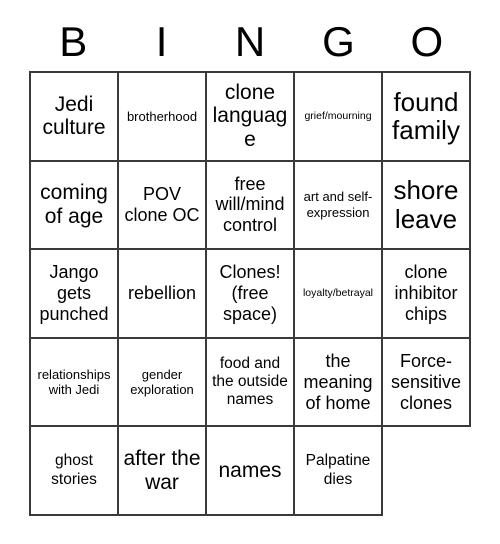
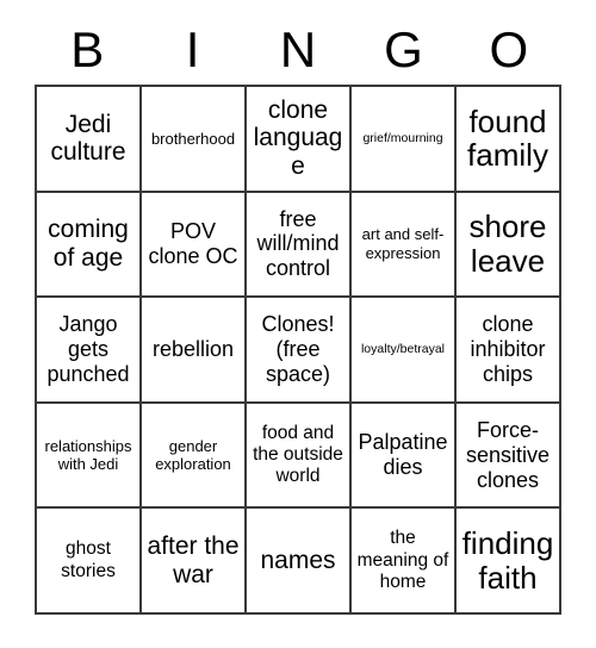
  B
  I
  N
  G
  O
  Jedi culture
  brotherhood
  clone language
  grief/mourning
  found family
  coming of age
  POV clone OC
  free will/mind control
  art and self-expression
  shore leave
  Jango gets punched
  rebellion
  Clones! (free space)
  loyalty/betrayal
  clone inhibitor chips
  relationships with Jedi
  gender exploration
- food and the outside names
+ food and the outside world
- the meaning of home
+ Palpatine dies
  Force-sensitive clones
  ghost stories
  after the war
  names
- Palpatine dies
+ the meaning of home
+ finding faith
